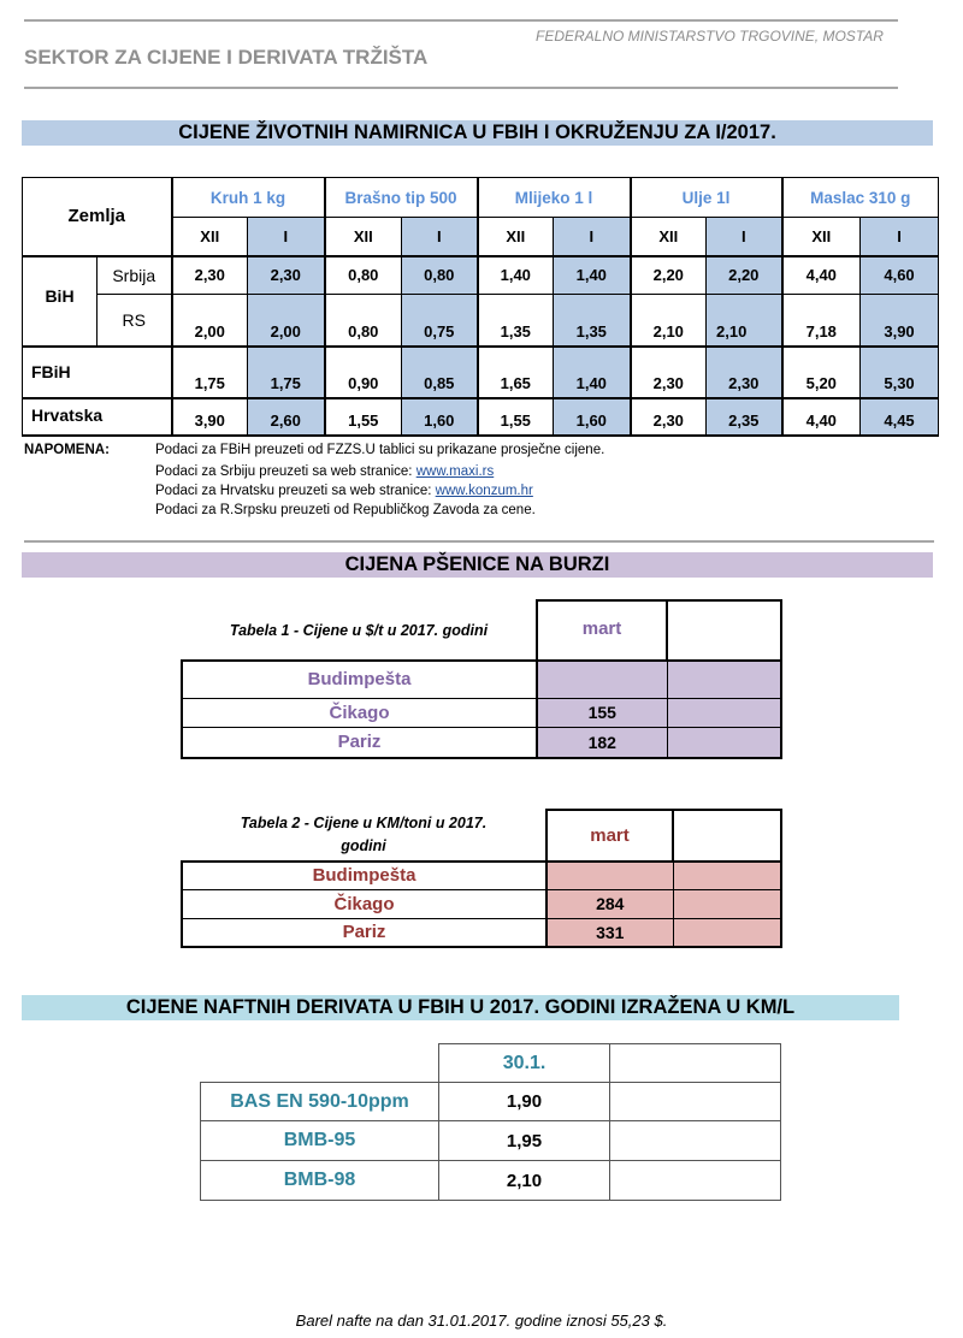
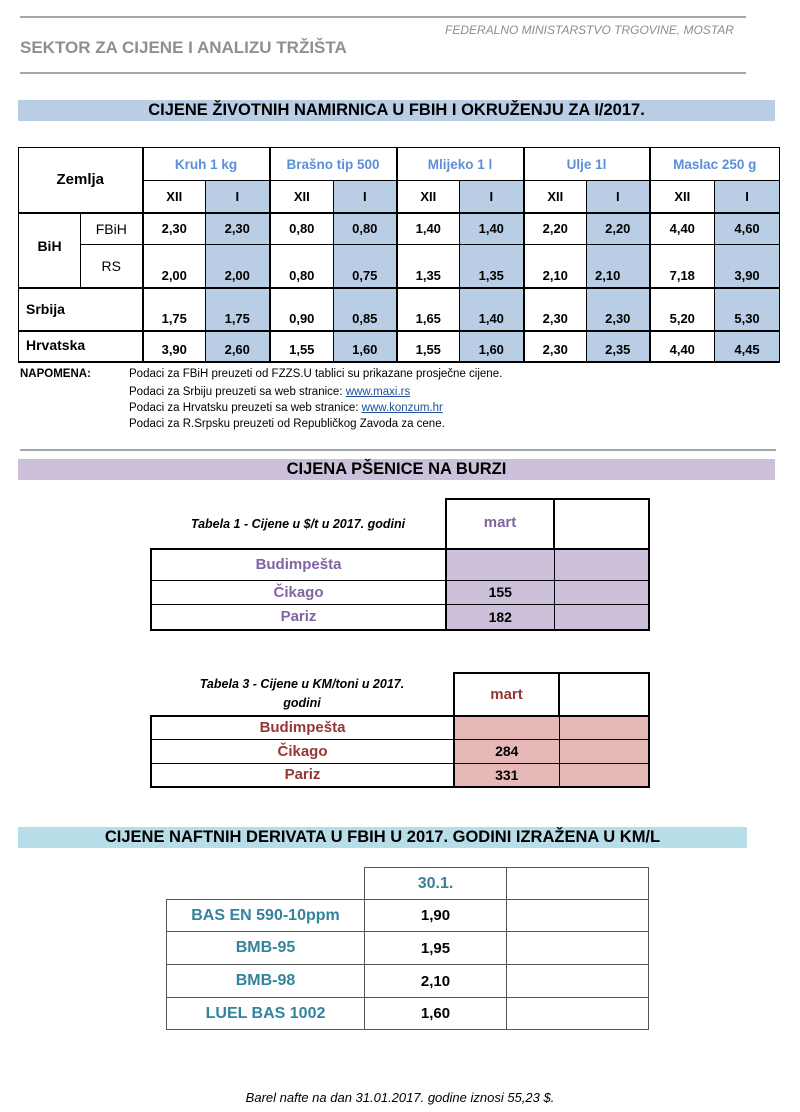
  FEDERALNO MINISTARSTVO TRGOVINE, MOSTAR
- SEKTOR ZA CIJENE I DERIVATA TRŽIŠTA
+ SEKTOR ZA CIJENE I ANALIZU TRŽIŠTA
  CIJENE ŽIVOTNIH NAMIRNICA U FBIH I OKRUŽENJU ZA I/2017.
- Zemlja	Kruh 1 kg	Brašno tip 500	Mlijeko 1 l	Ulje 1l	Maslac 310 g
+ Zemlja	Kruh 1 kg	Brašno tip 500	Mlijeko 1 l	Ulje 1l	Maslac 250 g
  XII	I	XII	I	XII	I	XII	I	XII	I
- BiH	Srbija	2,30	2,30	0,80	0,80	1,40	1,40	2,20	2,20	4,40	4,60
+ BiH	FBiH	2,30	2,30	0,80	0,80	1,40	1,40	2,20	2,20	4,40	4,60
  RS	2,00	2,00	0,80	0,75	1,35	1,35	2,10	2,10	7,18	3,90
- FBiH	1,75	1,75	0,90	0,85	1,65	1,40	2,30	2,30	5,20	5,30
+ Srbija	1,75	1,75	0,90	0,85	1,65	1,40	2,30	2,30	5,20	5,30
  Hrvatska	3,90	2,60	1,55	1,60	1,55	1,60	2,30	2,35	4,40	4,45
  NAPOMENA:
  Podaci za FBiH preuzeti od FZZS.U tablici su prikazane prosječne cijene.
  Podaci za Srbiju preuzeti sa web stranice: www.maxi.rs
  Podaci za Hrvatsku preuzeti sa web stranice: www.konzum.hr
  Podaci za R.Srpsku preuzeti od Republičkog Zavoda za cene.
  CIJENA PŠENICE NA BURZI
  Tabela 1 - Cijene u $/t u 2017. godini	mart
  Budimpešta
  Čikago	155
  Pariz	182
- Tabela 2 - Cijene u KM/toni u 2017.godini	mart
+ Tabela 3 - Cijene u KM/toni u 2017.godini	mart
  Budimpešta
  Čikago	284
  Pariz	331
  CIJENE NAFTNIH DERIVATA U FBIH U 2017. GODINI IZRAŽENA U KM/L
  	30.1.
  BAS EN 590-10ppm	1,90
  BMB-95	1,95
  BMB-98	2,10
+ LUEL BAS 1002	1,60
  Barel nafte na dan 31.01.2017. godine iznosi 55,23 $.
